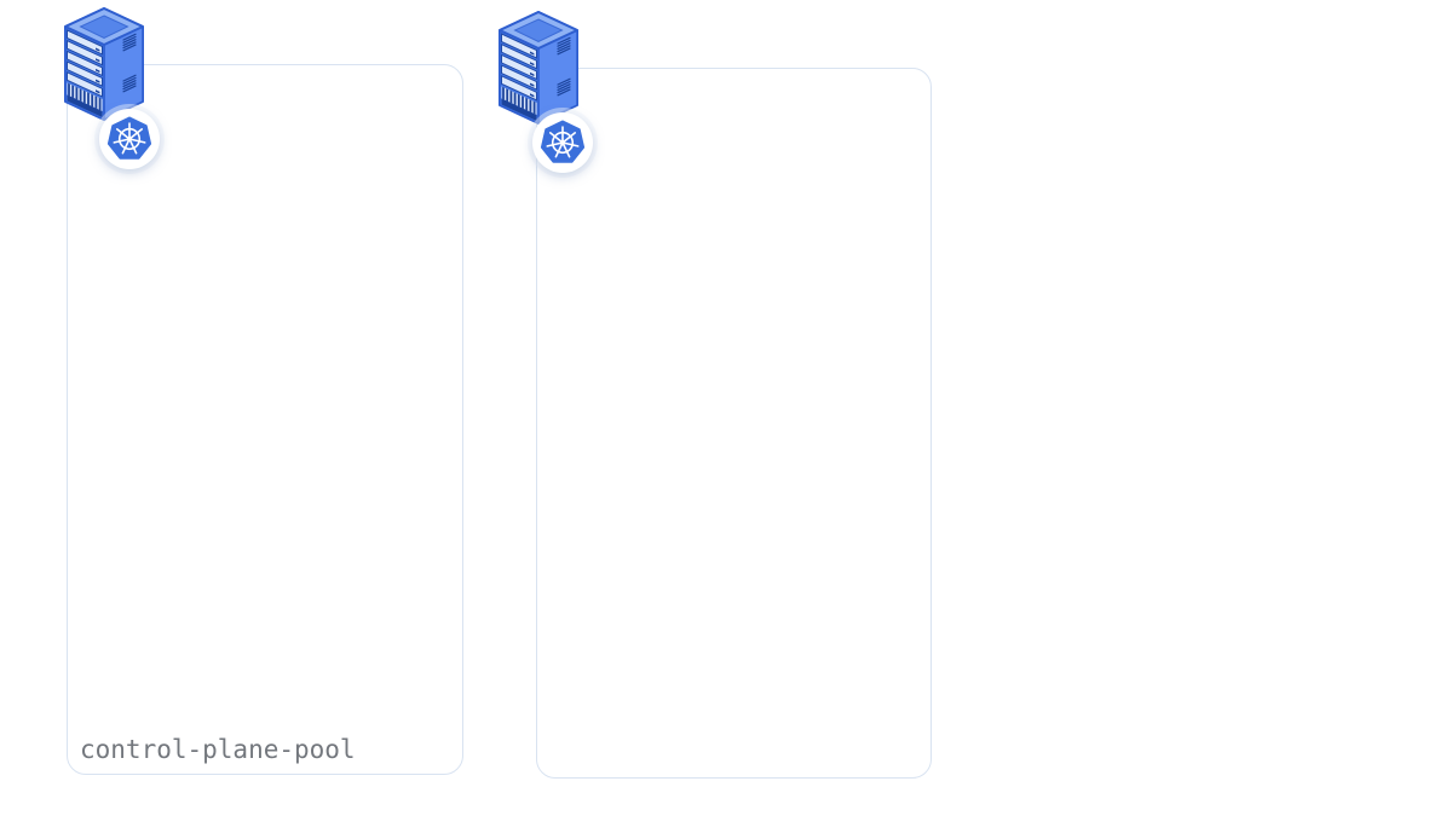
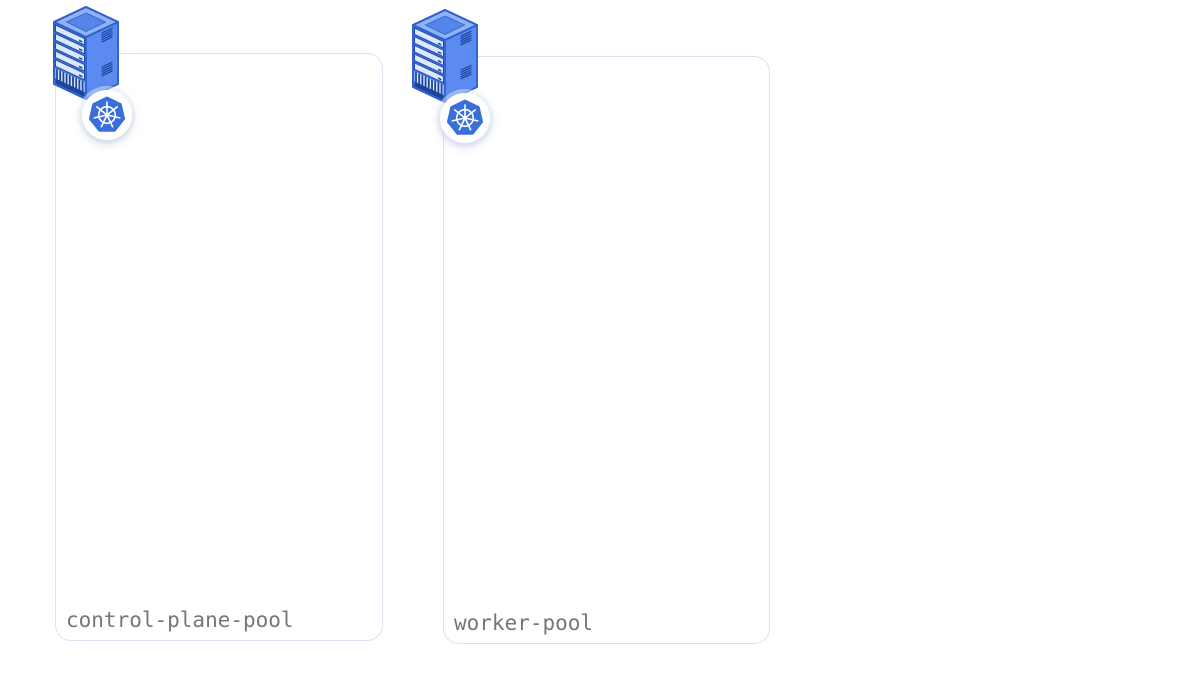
  control-plane-pool
+ worker-pool
